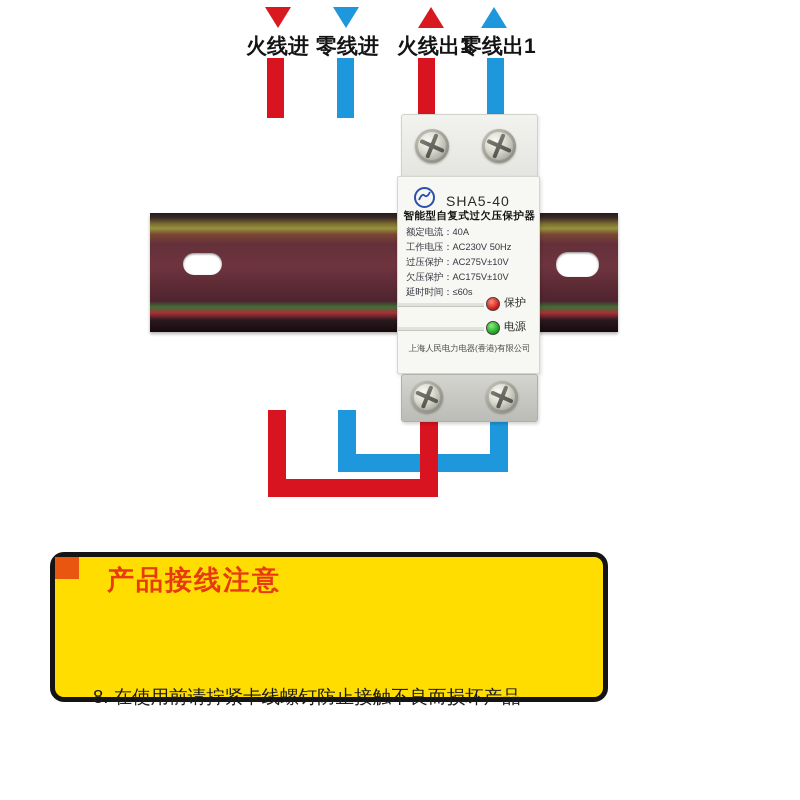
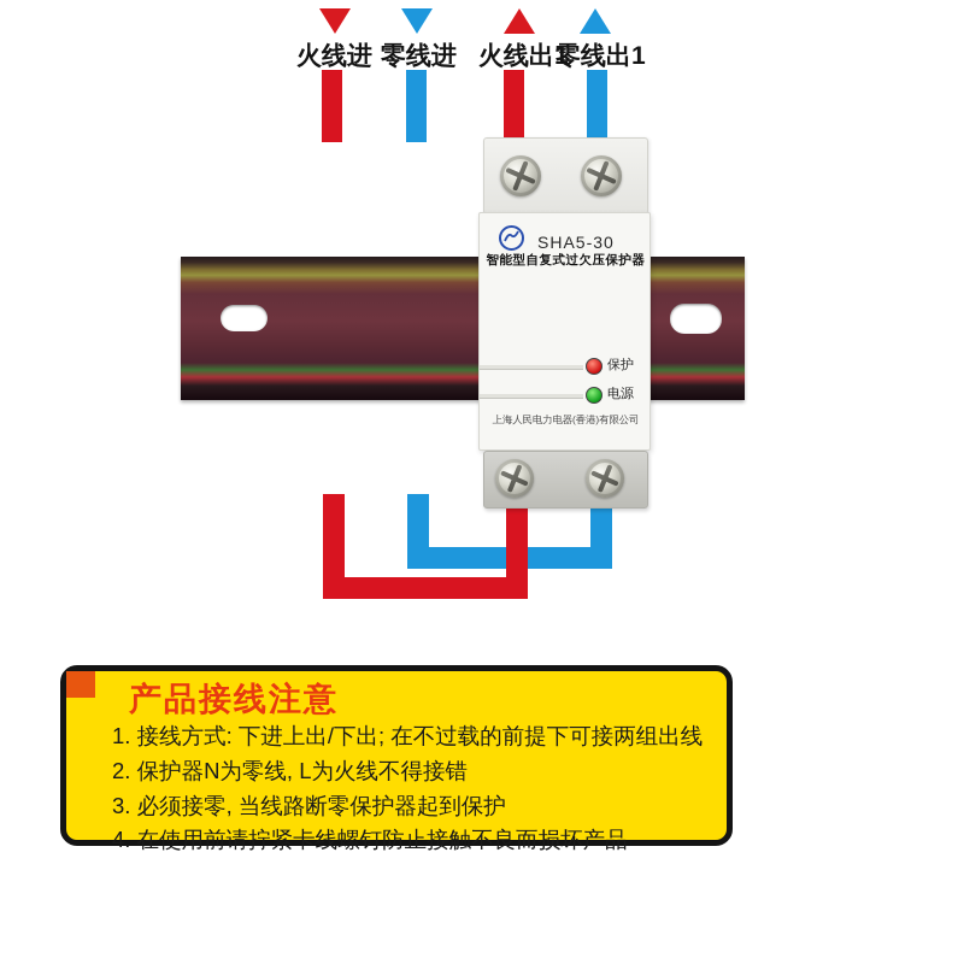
  火线进
  零线进
  火线出1
  零线出1
- SHA5-40
+ SHA5-30
  智能型自复式过欠压保护器
- 额定电流：40A
- 工作电压：AC230V 50Hz
- 过压保护：AC275V±10V
- 欠压保护：AC175V±10V
- 延时时间：≤60s
  保护
  电源
  上海人民电力电器(香港)有限公司
  产品接线注意
+ 1. 接线方式: 下进上出/下出; 在不过载的前提下可接两组出线
+ 2. 保护器N为零线, L为火线不得接错
+ 3. 必须接零, 当线路断零保护器起到保护
- 8. 在使用前请拧紧卡线螺钉防止接触不良而损坏产品
+ 4. 在使用前请拧紧卡线螺钉防止接触不良而损坏产品
